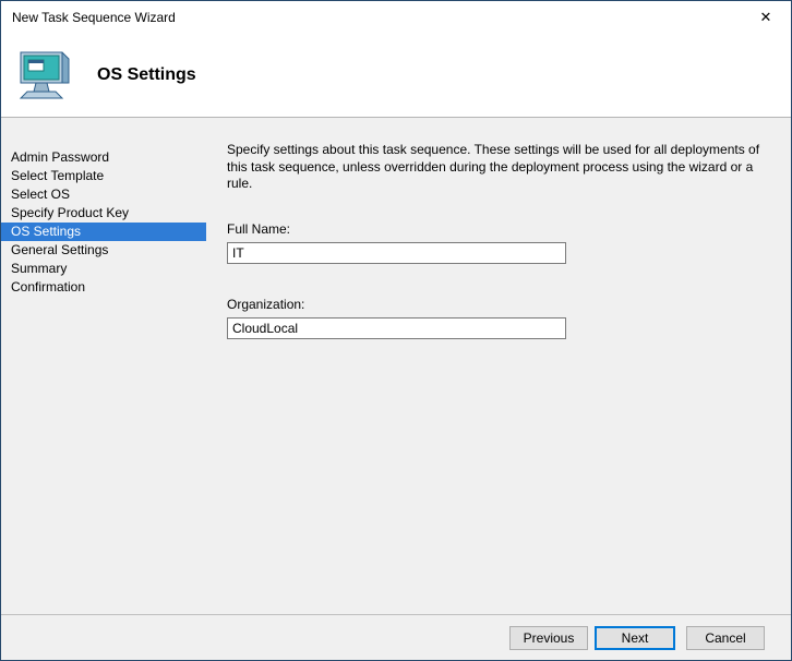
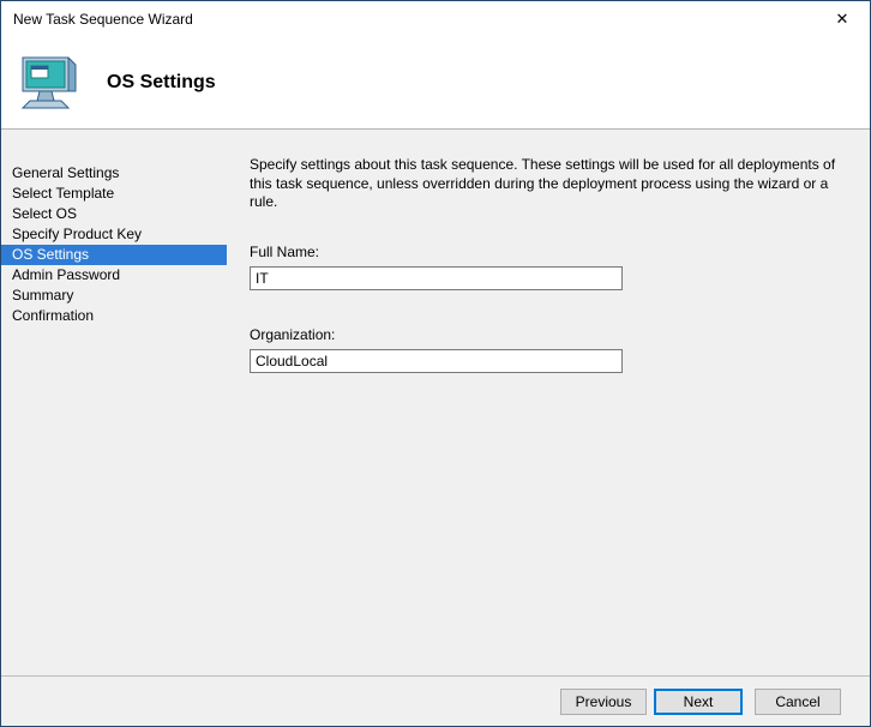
  New Task Sequence Wizard
  ✕
  OS Settings
- Admin Password
+ General Settings
  Select Template
  Select OS
  Specify Product Key
  OS Settings
- General Settings
+ Admin Password
  Summary
  Confirmation
  Specify settings about this task sequence. These settings will be used for all deployments of this task sequence, unless overridden during the deployment process using the wizard or a rule.
  Full Name:
  IT
  Organization:
  CloudLocal
  Previous
  Next
  Cancel
